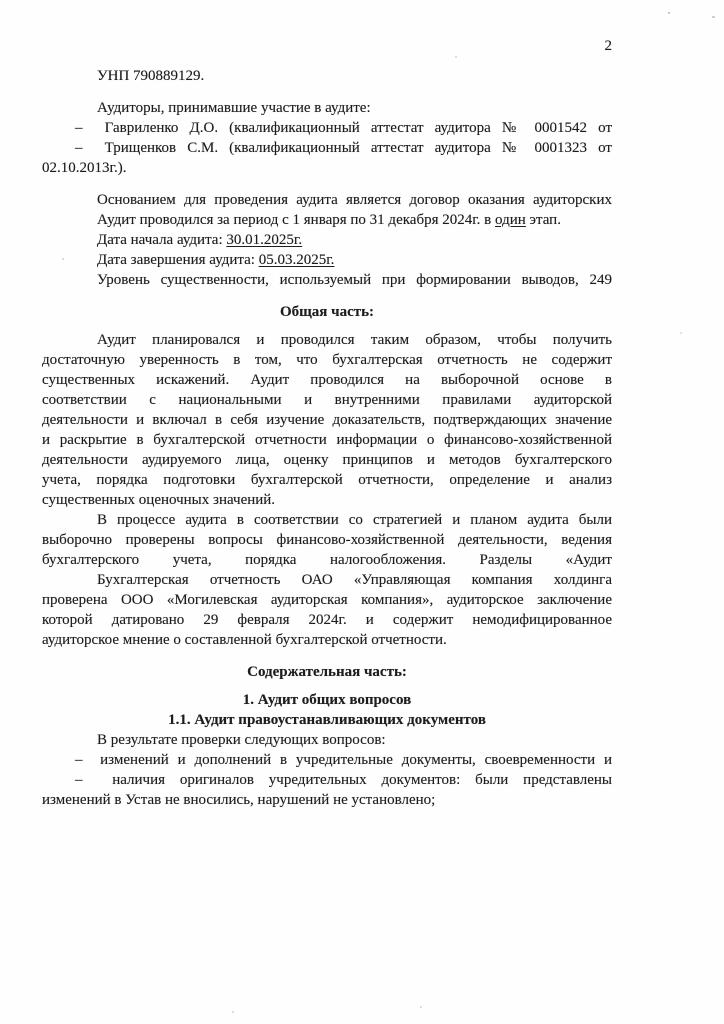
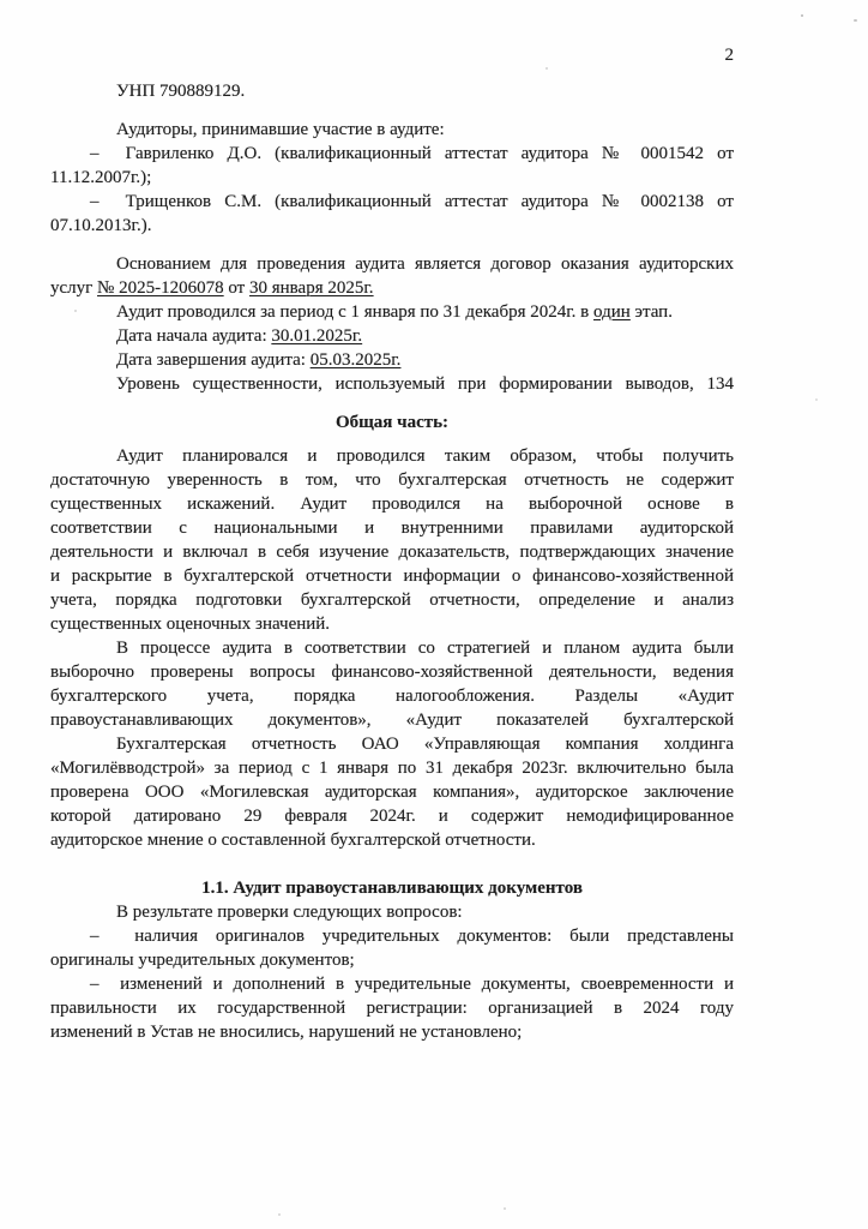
  2
  УНП 790889129.
  Аудиторы, принимавшие участие в аудите:
  – Гавриленко Д.О. (квалификационный аттестат аудитора № 0001542 от
+ 11.12.2007г.);
- – Трищенков С.М. (квалификационный аттестат аудитора № 0001323 от
+ – Трищенков С.М. (квалификационный аттестат аудитора № 0002138 от
- 02.10.2013г.).
+ 07.10.2013г.).
  Основанием для проведения аудита является договор оказания аудиторских
+ услуг № 2025-1206078 от 30 января 2025г.
  Аудит проводился за период с 1 января по 31 декабря 2024г. в один этап.
  Дата начала аудита: 30.01.2025г.
  Дата завершения аудита: 05.03.2025г.
- Уровень существенности, используемый при формировании выводов, 249
+ Уровень существенности, используемый при формировании выводов, 134
  Общая часть:
  Аудит планировался и проводился таким образом, чтобы получить
  достаточную уверенность в том, что бухгалтерская отчетность не содержит
  существенных искажений. Аудит проводился на выборочной основе в
  соответствии с национальными и внутренними правилами аудиторской
  деятельности и включал в себя изучение доказательств, подтверждающих значение
  и раскрытие в бухгалтерской отчетности информации о финансово-хозяйственной
- деятельности аудируемого лица, оценку принципов и методов бухгалтерского
  учета, порядка подготовки бухгалтерской отчетности, определение и анализ
  существенных оценочных значений.
  В процессе аудита в соответствии со стратегией и планом аудита были
  выборочно проверены вопросы финансово-хозяйственной деятельности, ведения
  бухгалтерского учета, порядка налогообложения. Разделы «Аудит
+ правоустанавливающих документов», «Аудит показателей бухгалтерской
  Бухгалтерская отчетность ОАО «Управляющая компания холдинга
+ «Могилёвводстрой» за период с 1 января по 31 декабря 2023г. включительно была
  проверена ООО «Могилевская аудиторская компания», аудиторское заключение
  которой датировано 29 февраля 2024г. и содержит немодифицированное
  аудиторское мнение о составленной бухгалтерской отчетности.
- Содержательная часть:
- 1. Аудит общих вопросов
  1.1. Аудит правоустанавливающих документов
  В результате проверки следующих вопросов:
- – изменений и дополнений в учредительные документы, своевременности и
+ – наличия оригиналов учредительных документов: были представлены
+ оригиналы учредительных документов;
- – наличия оригиналов учредительных документов: были представлены
+ – изменений и дополнений в учредительные документы, своевременности и
+ правильности их государственной регистрации: организацией в 2024 году
  изменений в Устав не вносились, нарушений не установлено;
